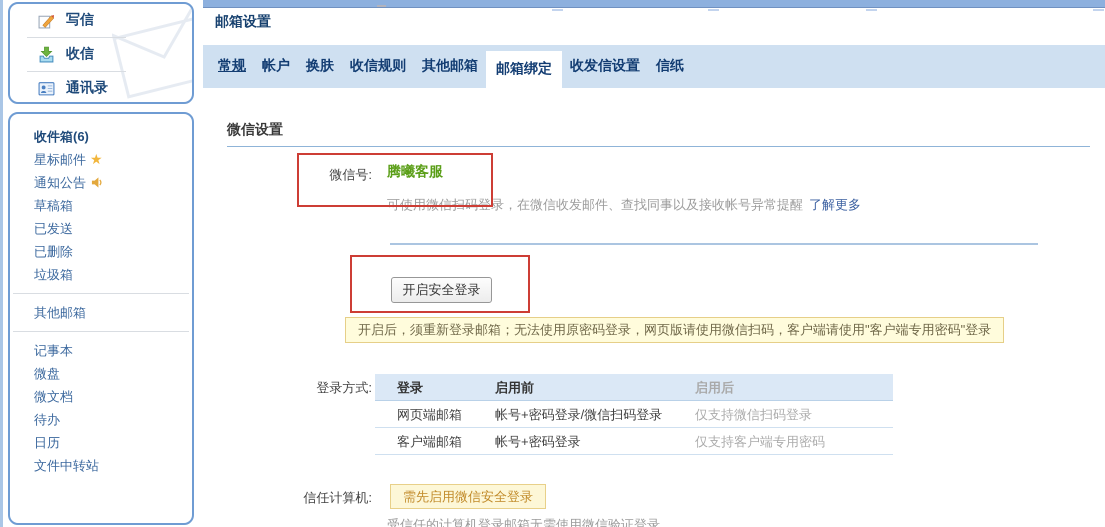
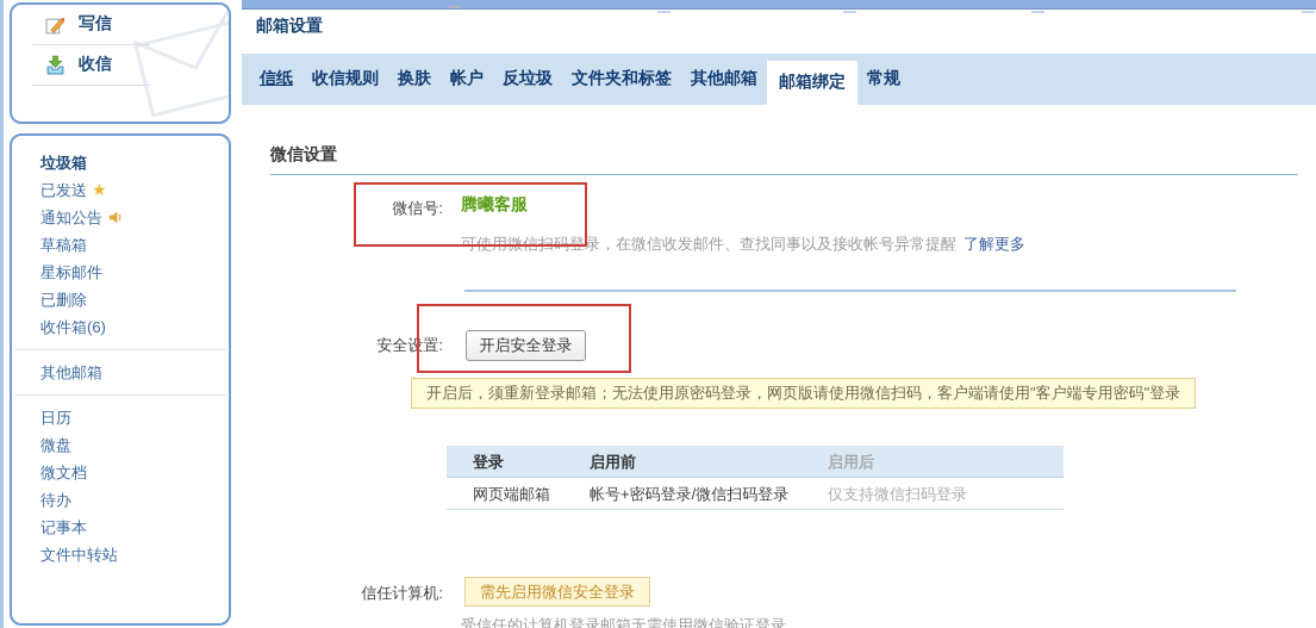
  写信
  收信
- 通讯录
- 收件箱(6)
+ 垃圾箱
- 星标邮件 ★
+ 已发送 ★
  通知公告
  草稿箱
- 已发送
+ 星标邮件
  已删除
- 垃圾箱
+ 收件箱(6)
  其他邮箱
- 记事本
+ 日历
  微盘
  微文档
  待办
- 日历
+ 记事本
  文件中转站
  邮箱设置
- 常规
+ 信纸
- 帐户
+ 收信规则
  换肤
- 收信规则
+ 帐户
+ 反垃圾
+ 文件夹和标签
  其他邮箱
  邮箱绑定
- 收发信设置
- 信纸
+ 常规
  微信设置
  微信号:
  腾曦客服
  可使用微信扫码登录，在微信收发邮件、查找同事以及接收帐号异常提醒 了解更多
+ 安全设置:
  开启安全登录
  开启后，须重新登录邮箱；无法使用原密码登录，网页版请使用微信扫码，客户端请使用"客户端专用密码"登录
- 登录方式:
  登录
  启用前
  启用后
  网页端邮箱
  帐号+密码登录/微信扫码登录
  仅支持微信扫码登录
- 客户端邮箱
- 帐号+密码登录
- 仅支持客户端专用密码
  信任计算机:
  需先启用微信安全登录
  受信任的计算机登录邮箱无需使用微信验证登录
